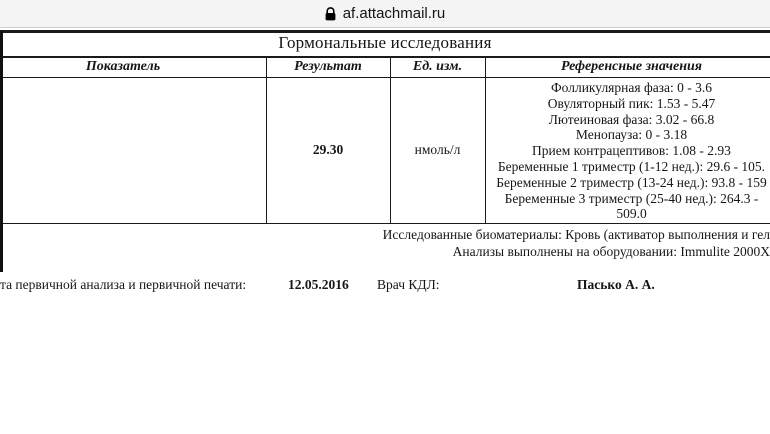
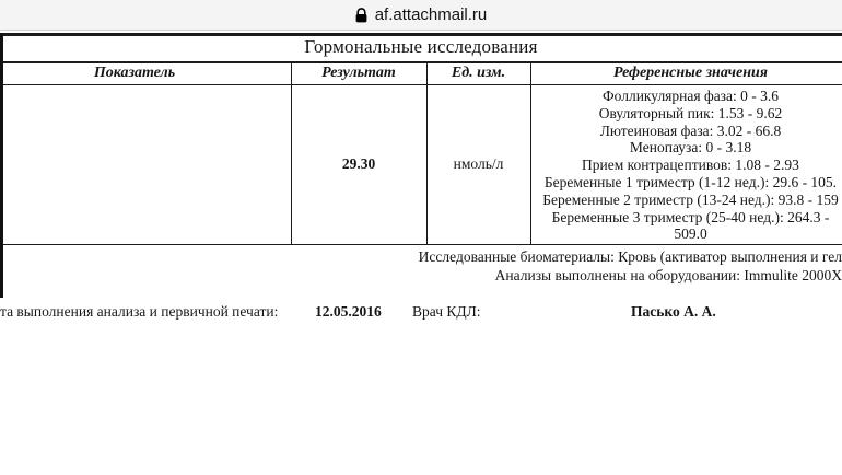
  af.attachmail.ru
  Гормональные исследования
  Показатель
  Результат
  Ед. изм.
  Референсные значения
  29.30
  нмоль/л
  Фолликулярная фаза: 0 - 3.6
- Овуляторный пик: 1.53 - 5.47
+ Овуляторный пик: 1.53 - 9.62
  Лютеиновая фаза: 3.02 - 66.8
  Менопауза: 0 - 3.18
  Прием контрацептивов: 1.08 - 2.93
  Беременные 1 триместр (1-12 нед.): 29.6 - 105.
  Беременные 2 триместр (13-24 нед.): 93.8 - 159
  Беременные 3 триместр (25-40 нед.): 264.3 -
  509.0
  Исследованные биоматериалы: Кровь (активатор выполнения и гел
  Анализы выполнены на оборудовании: Immulite 2000X
- та первичной анализа и первичной печати:
+ та выполнения анализа и первичной печати:
  12.05.2016
  Врач КДЛ:
  Пасько А. А.
